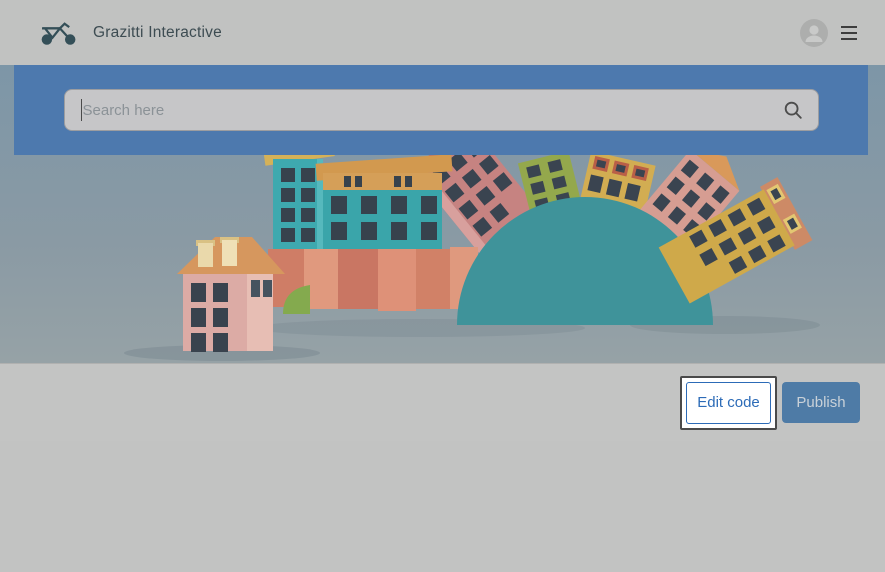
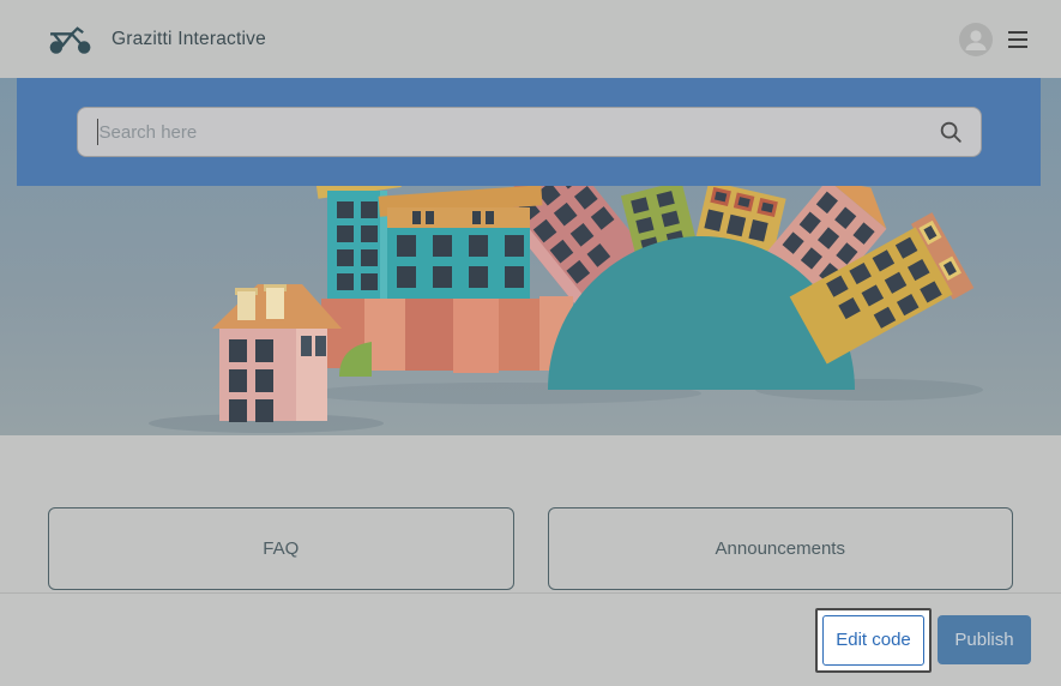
  Grazitti Interactive
  Search here
+ FAQ
+ Announcements
  Edit code
  Publish
